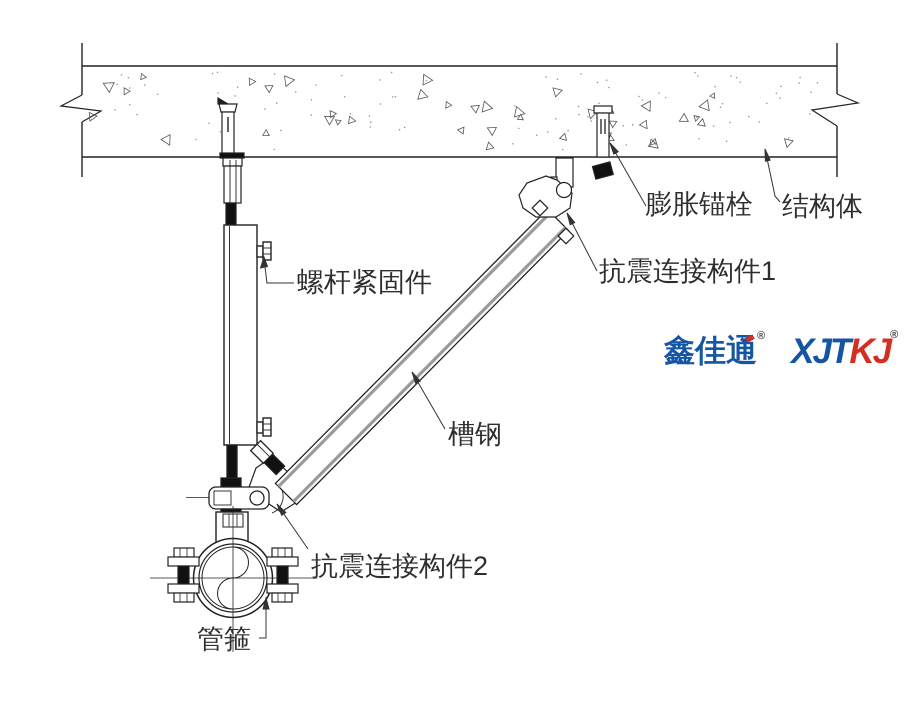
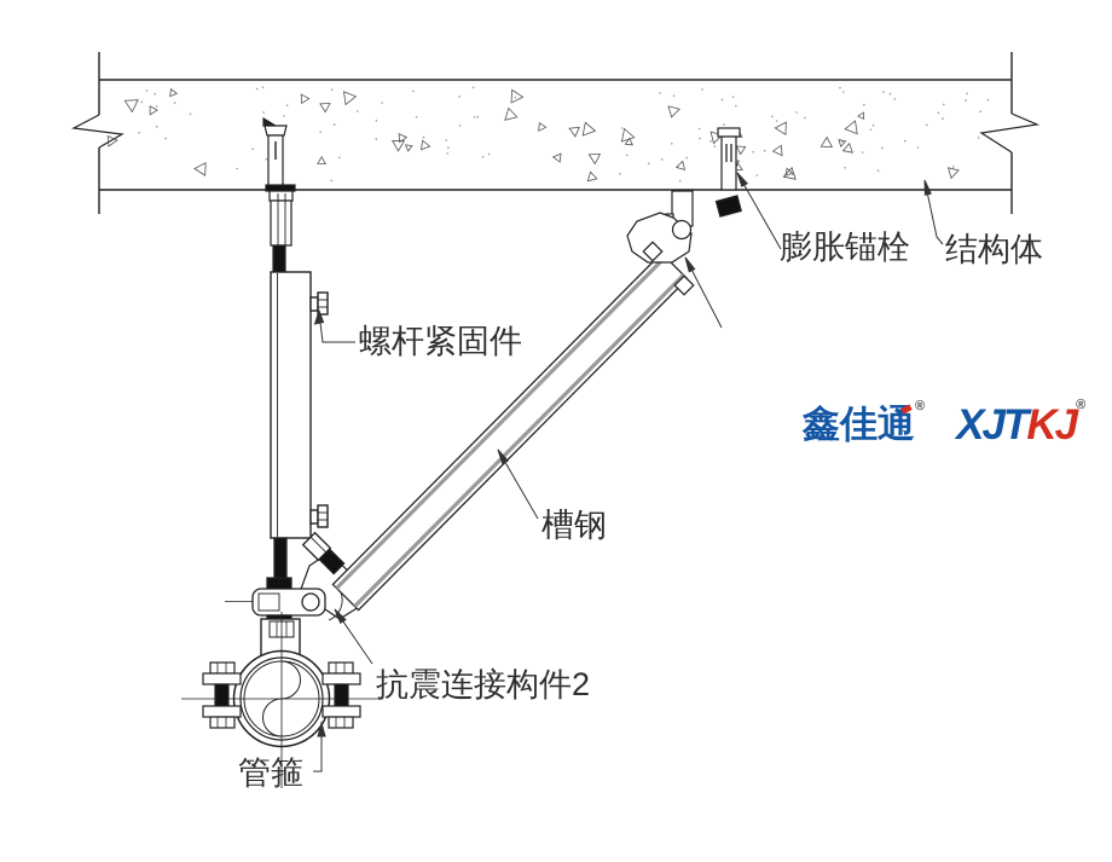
  螺杆紧固件
  膨胀锚栓
  结构体
- 抗震连接构件1
  槽钢
  抗震连接构件2
  管箍
  鑫佳通®
  XJTKJ®
